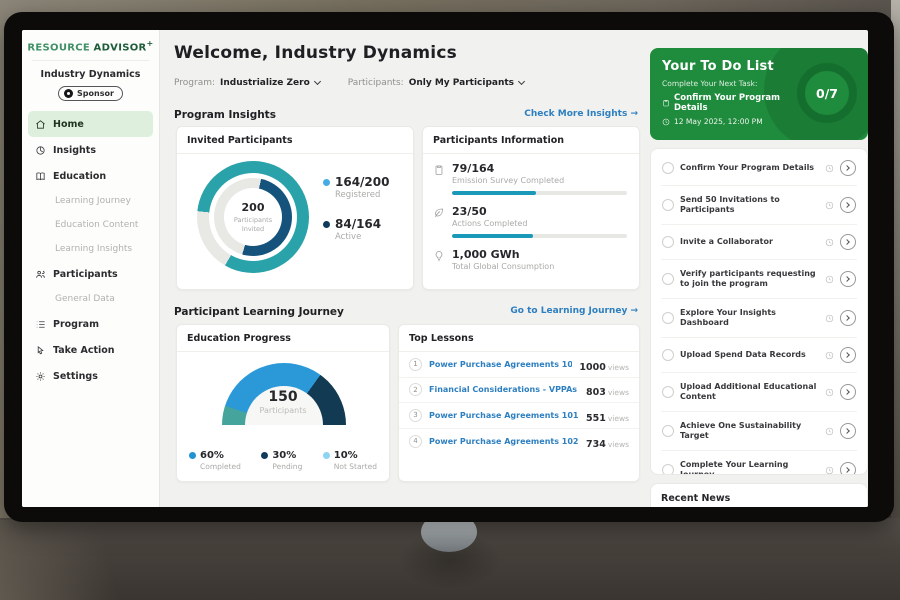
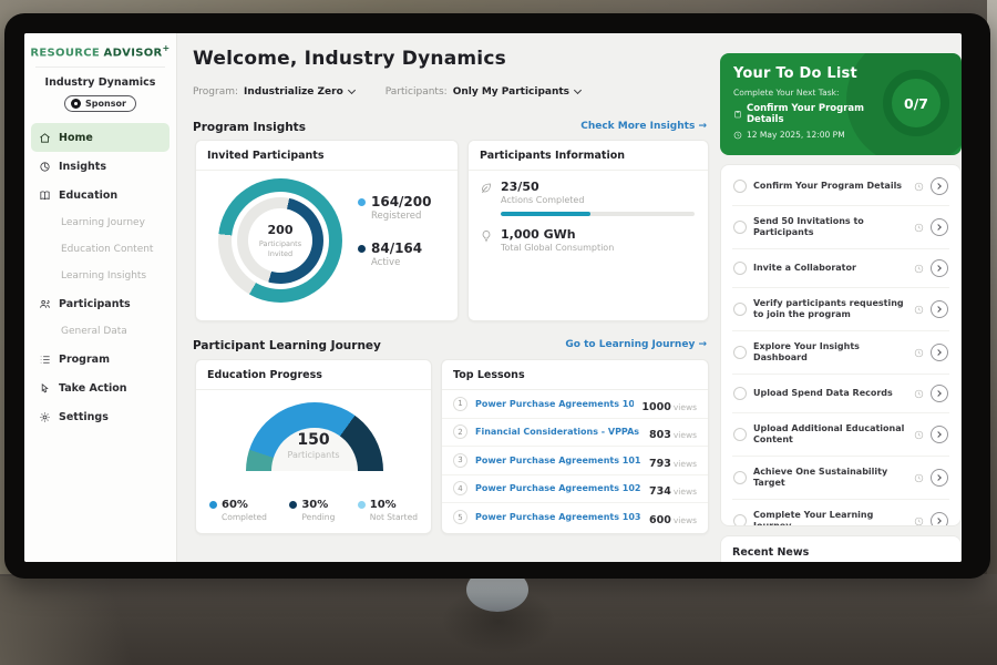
  RESOURCE ADVISOR+
  Industry Dynamics
  Sponsor
  Home
  Insights
  Education
  Learning Journey
  Education Content
  Learning Insights
  Participants
  General Data
  Program
  Take Action
  Settings
  Welcome, Industry Dynamics
  Program:
  Industrialize Zero
  Participants:
  Only My Participants
  Program Insights
  Check More Insights →
  Invited Participants
  200
  Participants Invited
  164/200
  Registered
  84/164
  Active
  Participants Information
- 79/164
- Emission Survey Completed
  23/50
  Actions Completed
  1,000 GWh
  Total Global Consumption
  Participant Learning Journey
  Go to Learning Journey →
  Education Progress
  150
  Participants
  60%
  Completed
  30%
  Pending
  10%
  Not Started
  Top Lessons
  1
  Power Purchase Agreements 10
  1000 views
  2
  Financial Considerations - VPPAs
  803 views
  3
  Power Purchase Agreements 101
- 551 views
+ 793 views
  4
  Power Purchase Agreements 102
  734 views
+ 5
+ Power Purchase Agreements 103
+ 600 views
  0/7
  Your To Do List
  Complete Your Next Task:
  Confirm Your Program Details
  12 May 2025, 12:00 PM
  Confirm Your Program Details
  Send 50 Invitations to Participants
  Invite a Collaborator
  Verify participants requesting to join the program
  Explore Your Insights Dashboard
  Upload Spend Data Records
  Upload Additional Educational Content
  Achieve One Sustainability Target
  Complete Your Learning
  Recent News
